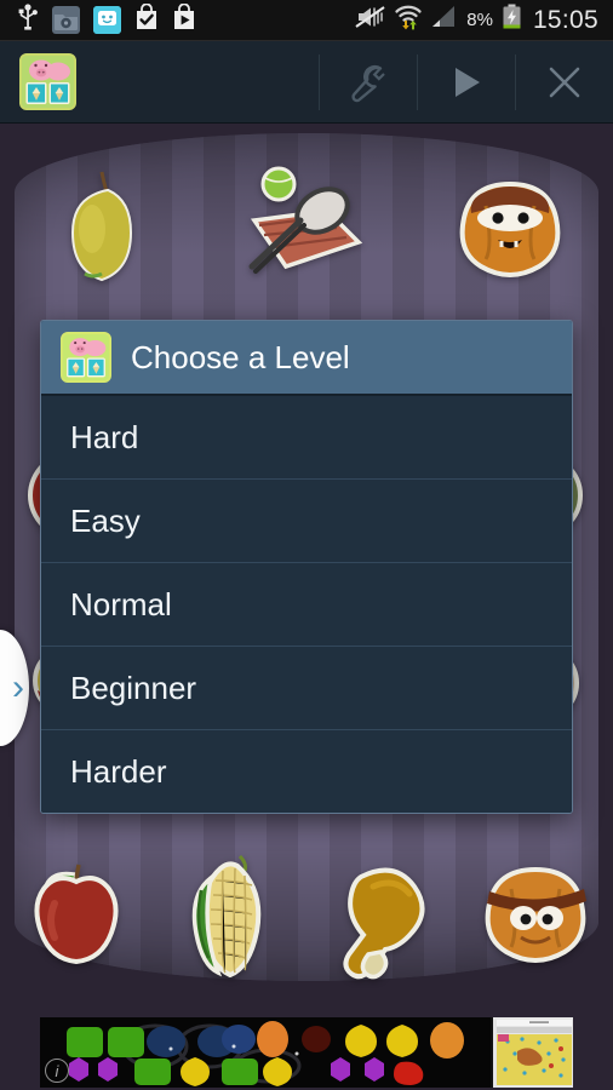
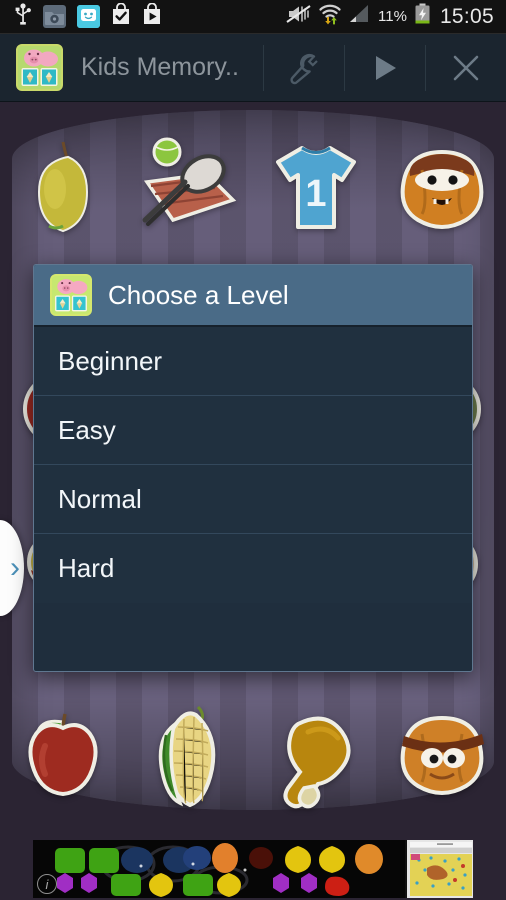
- 8%
+ 11%
  15:05
+ Kids Memory..
+ 1
  ›
  Choose a Level
- Hard
+ Beginner
  Easy
  Normal
- Beginner
+ Hard
- Harder
  i
